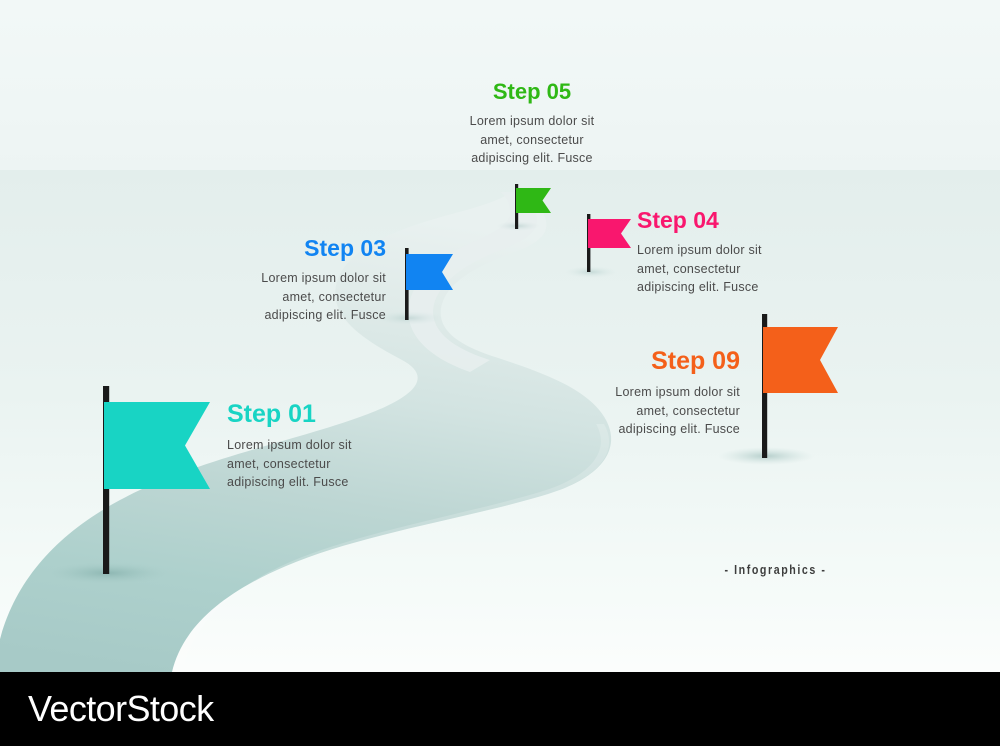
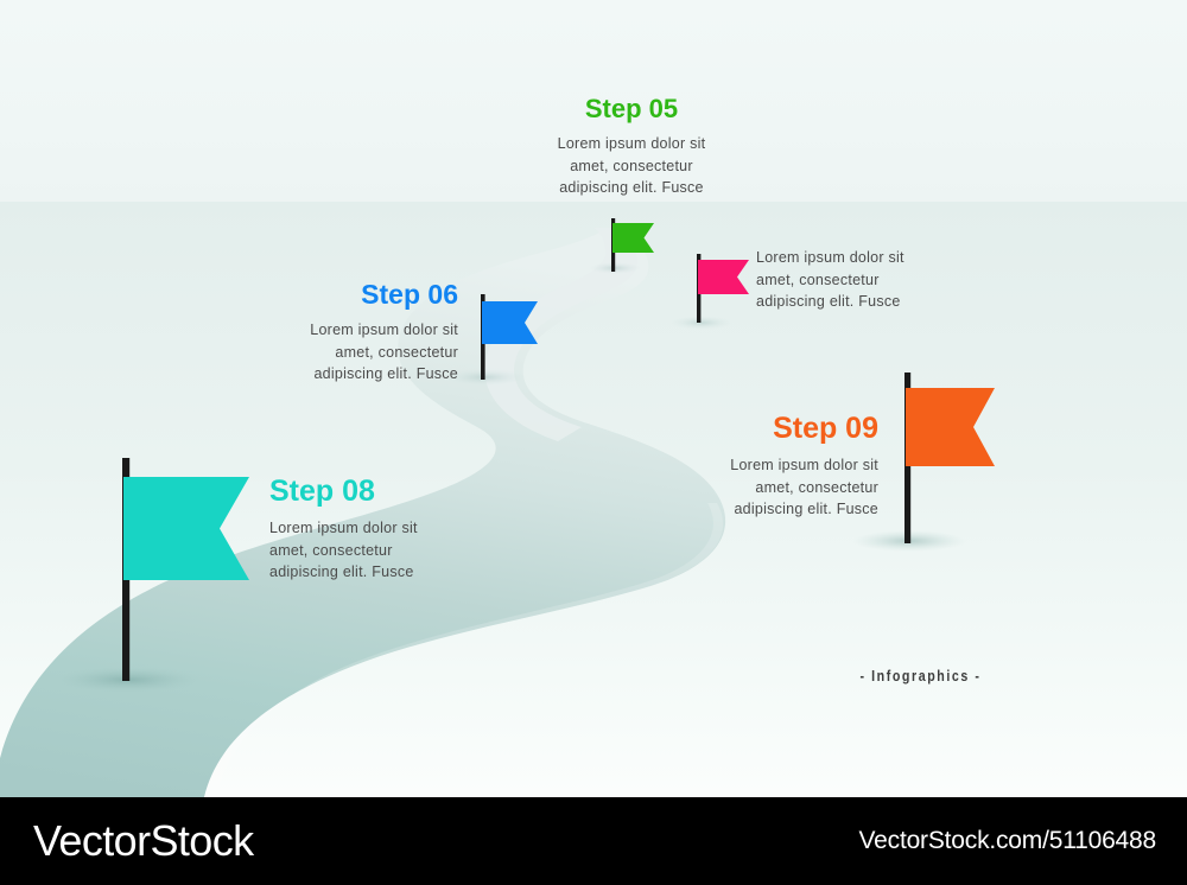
  Step 05
  Lorem ipsum dolor sit
  amet, consectetur
  adipiscing elit. Fusce
- Step 04
  Lorem ipsum dolor sit
  amet, consectetur
  adipiscing elit. Fusce
- Step 03
+ Step 06
  Lorem ipsum dolor sit
  amet, consectetur
  adipiscing elit. Fusce
  Step 09
  Lorem ipsum dolor sit
  amet, consectetur
  adipiscing elit. Fusce
- Step 01
+ Step 08
  Lorem ipsum dolor sit
  amet, consectetur
  adipiscing elit. Fusce
  - Infographics -
  VectorStock
+ VectorStock.com/51106488
